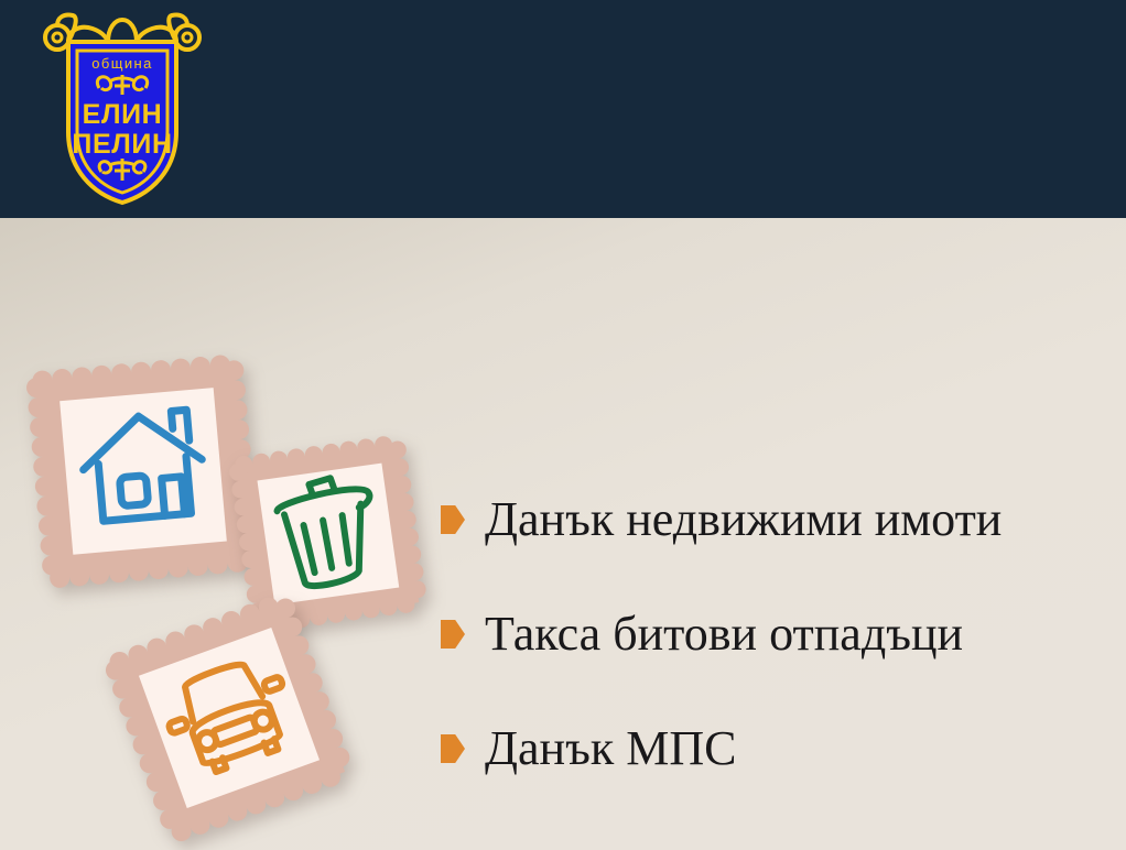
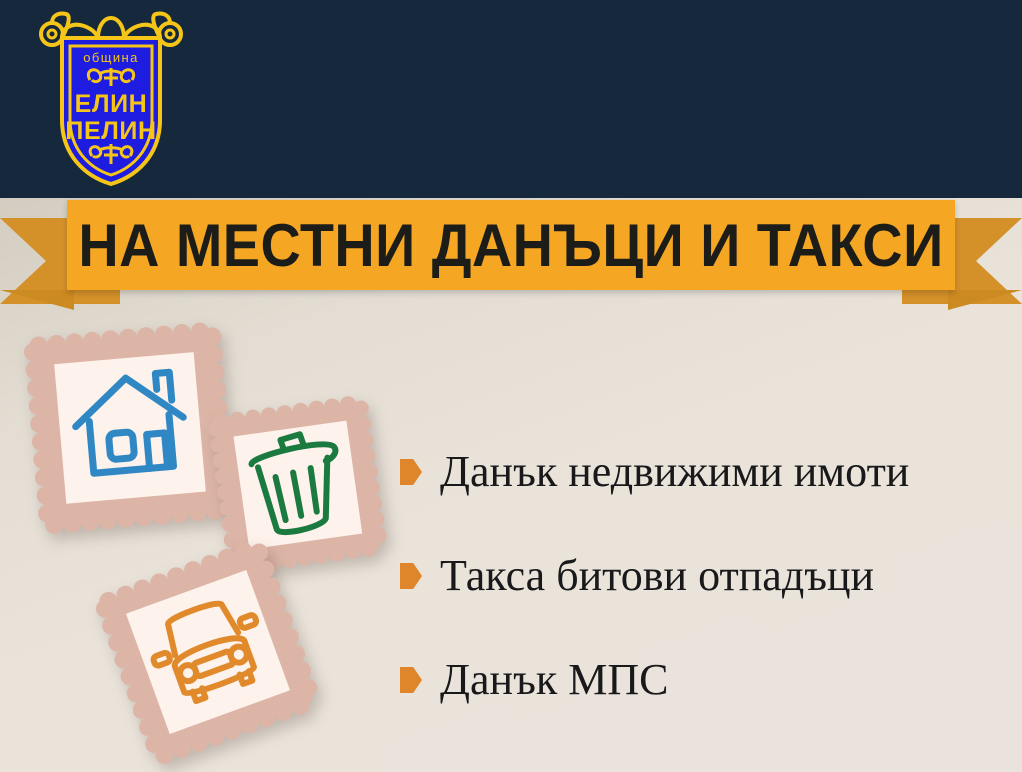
  община
  ЕЛИН
  ПЕЛИН
+ НА МЕСТНИ ДАНЪЦИ И ТАКСИ
  Данък недвижими имоти
  Такса битови отпадъци
  Данък МПС
